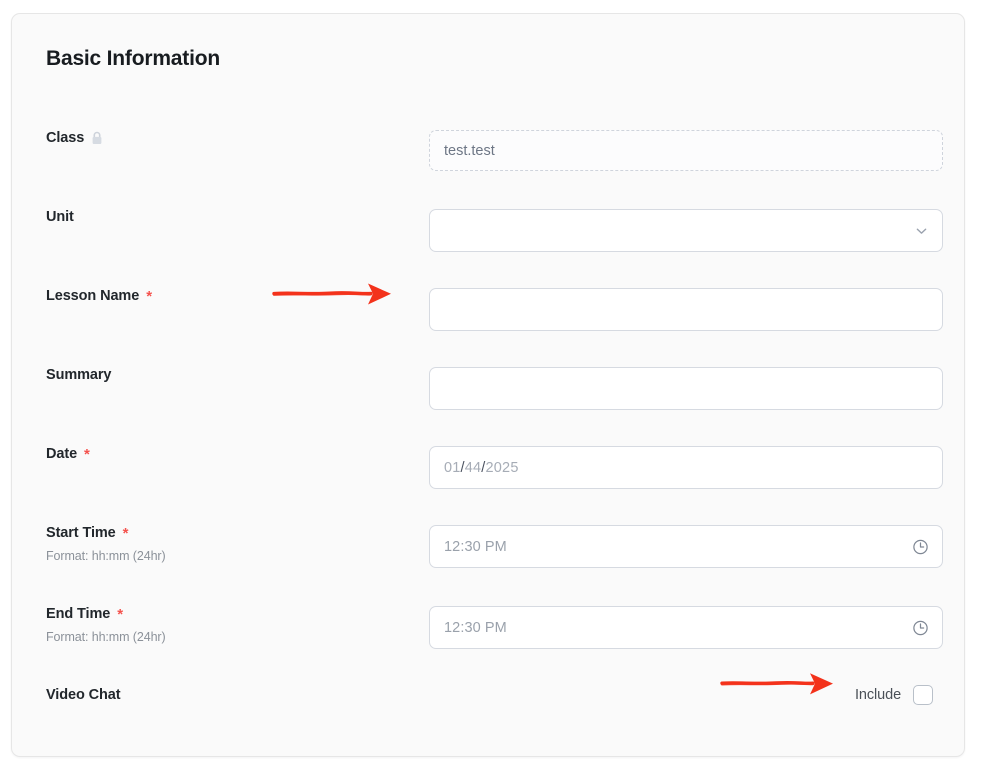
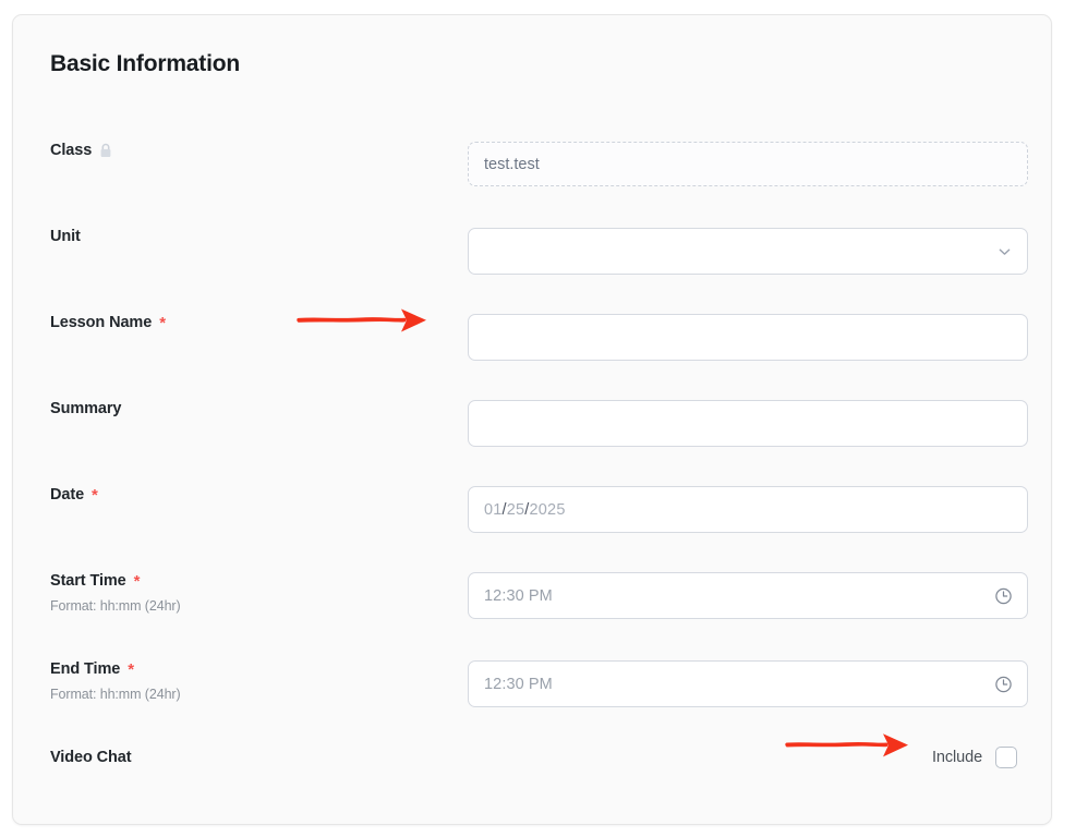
  Basic Information
  Class
  test.test
  Unit
  Lesson Name
  *
  Summary
  Date
  *
- 01/44/2025
+ 01/25/2025
  Start Time
  *
  Format: hh:mm (24hr)
  12:30 PM
  End Time
  *
  Format: hh:mm (24hr)
  12:30 PM
  Video Chat
  Include
